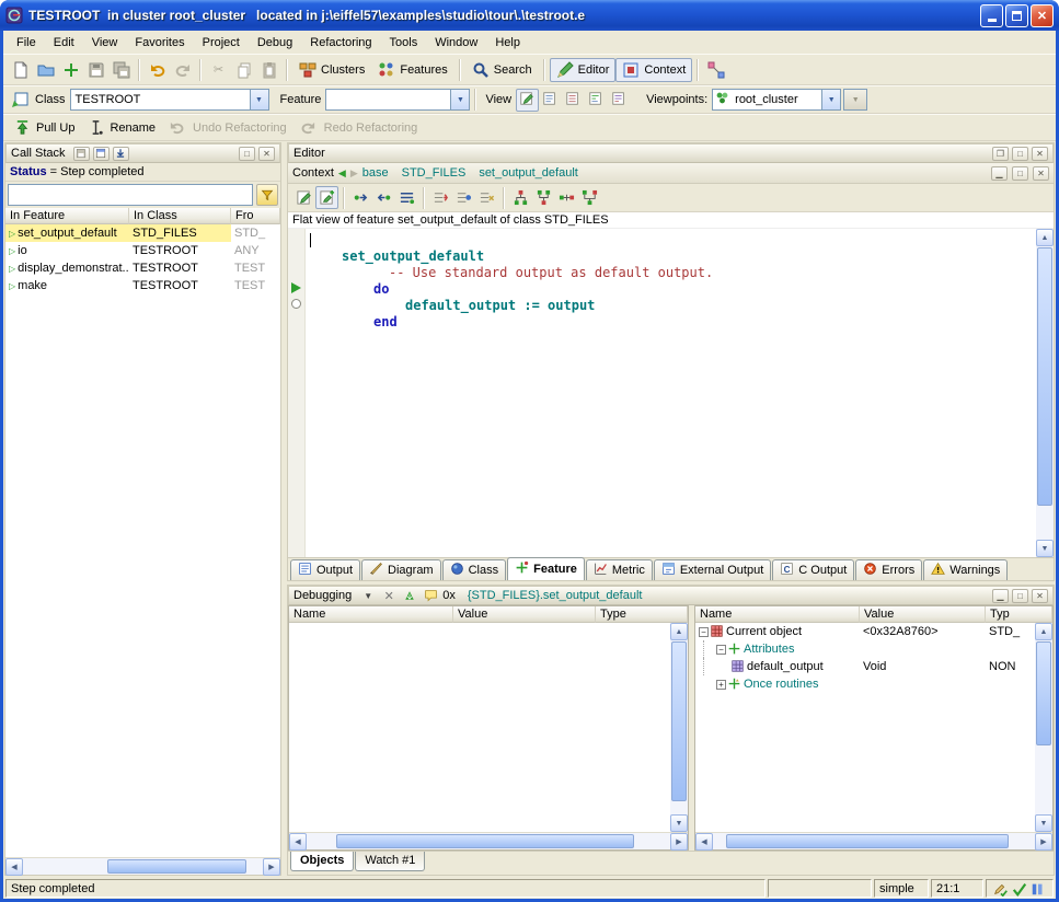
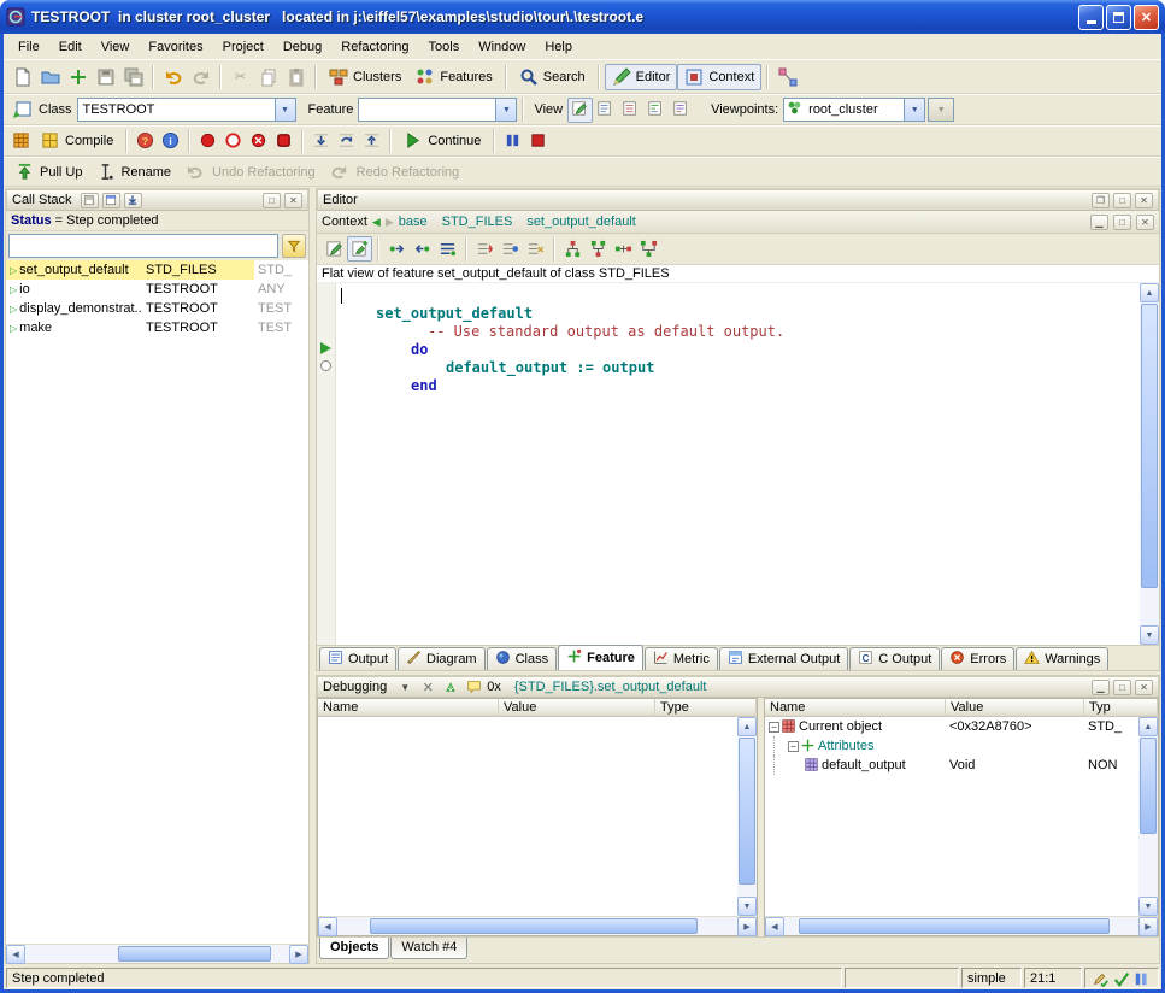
  TESTROOT in cluster root_cluster located in j:\eiffel57\examples\studio\tour\.\testroot.e
  ✕
  File
  Edit
  View
  Favorites
  Project
  Debug
  Refactoring
  Tools
  Window
  Help
  ✂
  Clusters
  Features
  Search
  Editor
  Context
  Class
  TESTROOT
  Feature
  View
  Viewpoints:
  root_cluster
+ Compile
+ ?
+ i
+ Continue
  Pull Up
  Rename
  Undo Refactoring
  Redo Refactoring
  Call Stack
  □
  ✕
  Status
  = Step completed
- In Feature
- In Class
- Fro
  ▷ set_output_default
  STD_FILES
  STD_
  ▷ io
  TESTROOT
  ANY
  ▷ display_demonstrat..
  TESTROOT
  TEST
  ▷ make
  TESTROOT
  TEST
  Editor
  ❐
  □
  ✕
  Context
  ◀
  ▶
  base
  STD_FILES
  set_output_default
  ▁
  □
  ✕
  Flat view of feature set_output_default of class STD_FILES
  set_output_default
  -- Use standard output as default output.
  do
  default_output := output
  end
  Output
  Diagram
  Class
  Feature
  Metric
  External Output
  C
  C Output
  Errors
  Warnings
  Debugging
  ▼
  ✕
  0x
  {STD_FILES}.set_output_default
  ▁
  □
  ✕
  Name
  Value
  Type
  Name
  Value
  Typ
  −
  Current object
  <0x32A8760>
  STD_
  −
  Attributes
  default_output
  Void
  NON
- +
- Once routines
  Objects
- Watch #1
+ Watch #4
  Step completed
  simple
  21:1
